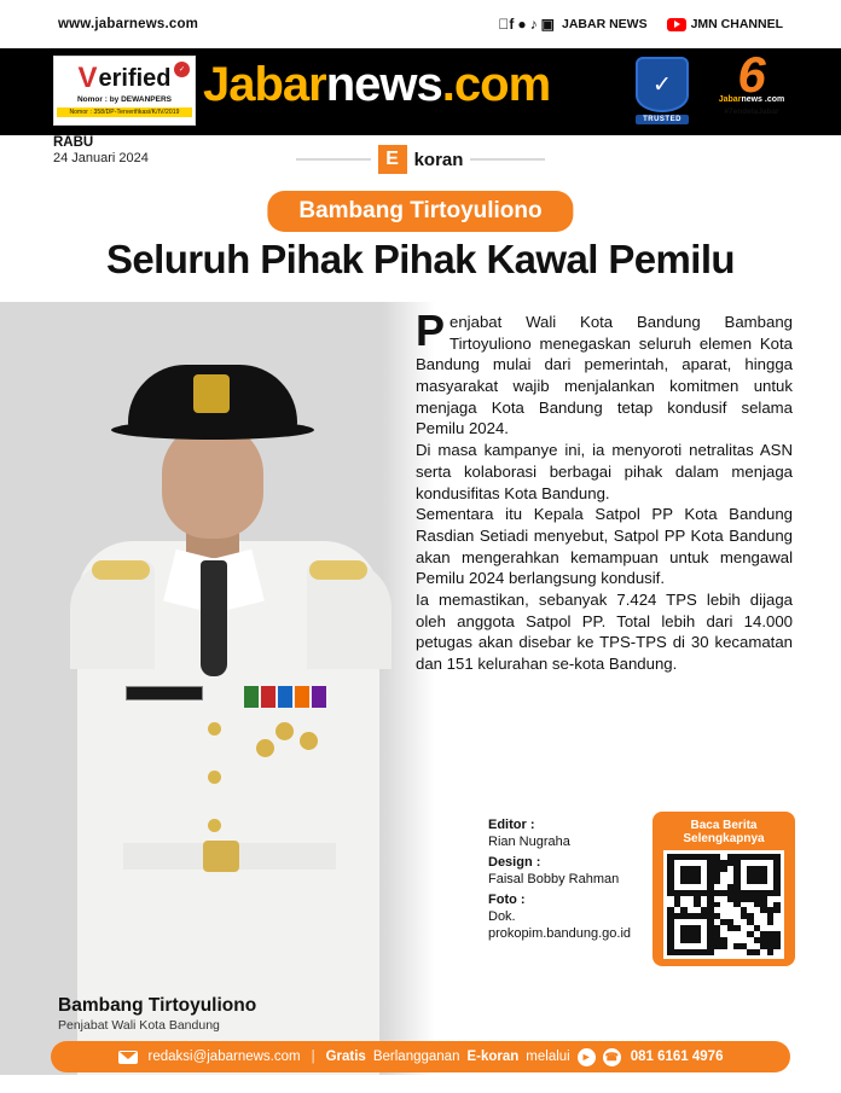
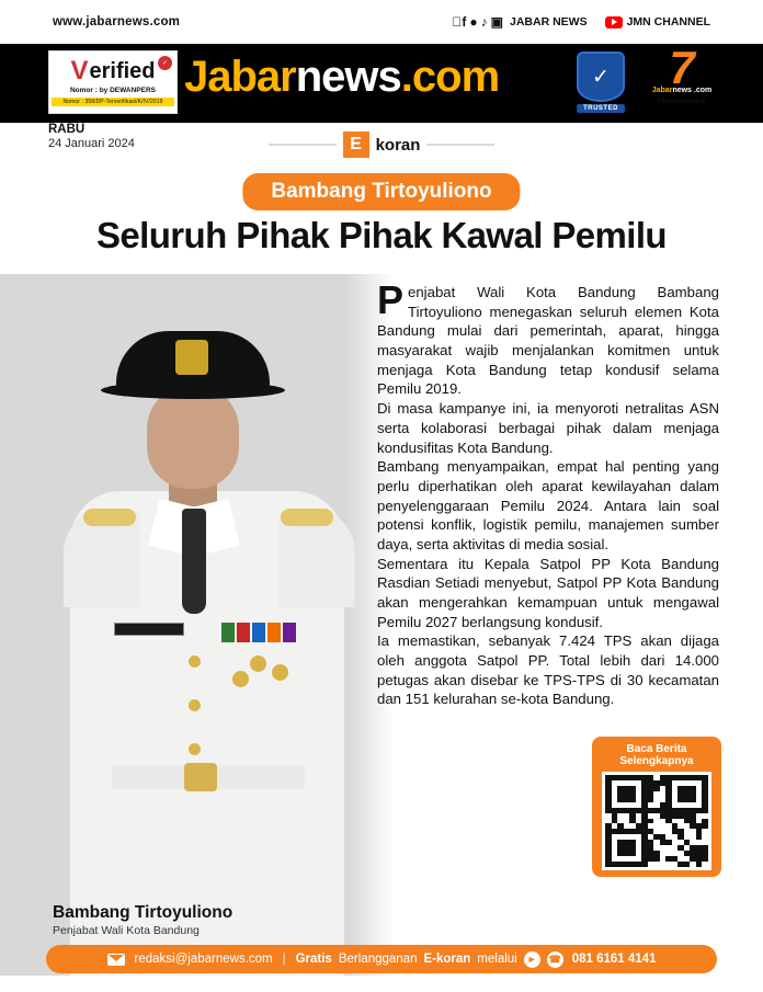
  www.jabarnews.com
  f
  ●
  ♪
  ▣
  JABAR NEWS
  JMN CHANNEL
  V
  erified
  Jabarnews.com
  ✓
- 6
+ 7
  RABU
  24 Januari 2024
  E
  koran
  Bambang Tirtoyuliono
  Seluruh Pihak Pihak Kawal Pemilu
  P
- enjabat Wali Kota Bandung Bambang Tirtoyuliono menegaskan seluruh elemen Kota Bandung mulai dari pemerintah, aparat, hingga masyarakat wajib menjalankan komitmen untuk menjaga Kota Bandung tetap kondusif selama Pemilu 2024.
+ enjabat Wali Kota Bandung Bambang Tirtoyuliono menegaskan seluruh elemen Kota Bandung mulai dari pemerintah, aparat, hingga masyarakat wajib menjalankan komitmen untuk menjaga Kota Bandung tetap kondusif selama Pemilu 2019.
  Di masa kampanye ini, ia menyoroti netralitas ASN serta kolaborasi berbagai pihak dalam menjaga kondusifitas Kota Bandung.
+ Bambang menyampaikan, empat hal penting yang perlu diperhatikan oleh aparat kewilayahan dalam penyelenggaraan Pemilu 2024. Antara lain soal potensi konflik, logistik pemilu, manajemen sumber daya, serta aktivitas di media sosial.
- Sementara itu Kepala Satpol PP Kota Bandung Rasdian Setiadi menyebut, Satpol PP Kota Bandung akan mengerahkan kemampuan untuk mengawal Pemilu 2024 berlangsung kondusif.
+ Sementara itu Kepala Satpol PP Kota Bandung Rasdian Setiadi menyebut, Satpol PP Kota Bandung akan mengerahkan kemampuan untuk mengawal Pemilu 2027 berlangsung kondusif.
- Ia memastikan, sebanyak 7.424 TPS lebih dijaga oleh anggota Satpol PP. Total lebih dari 14.000 petugas akan disebar ke TPS-TPS di 30 kecamatan dan 151 kelurahan se-kota Bandung.
+ Ia memastikan, sebanyak 7.424 TPS akan dijaga oleh anggota Satpol PP. Total lebih dari 14.000 petugas akan disebar ke TPS-TPS di 30 kecamatan dan 151 kelurahan se-kota Bandung.
- Editor :
- Rian Nugraha
- Design :
- Faisal Bobby Rahman
- Foto :
- Dok. prokopim.bandung.go.id
  Baca Berita
  Selengkapnya
  Bambang Tirtoyuliono
  Penjabat Wali Kota Bandung
  redaksi@jabarnews.com
  |
  Gratis
  Berlangganan
  E-koran
  melalui
  ►
  ☎
- 081 6161 4976
+ 081 6161 4141
